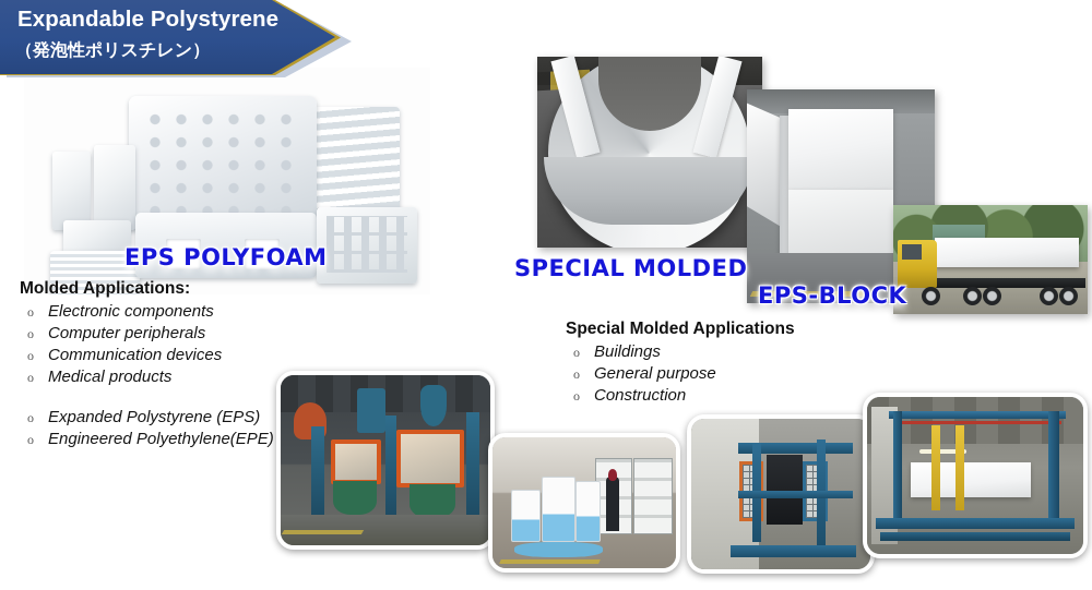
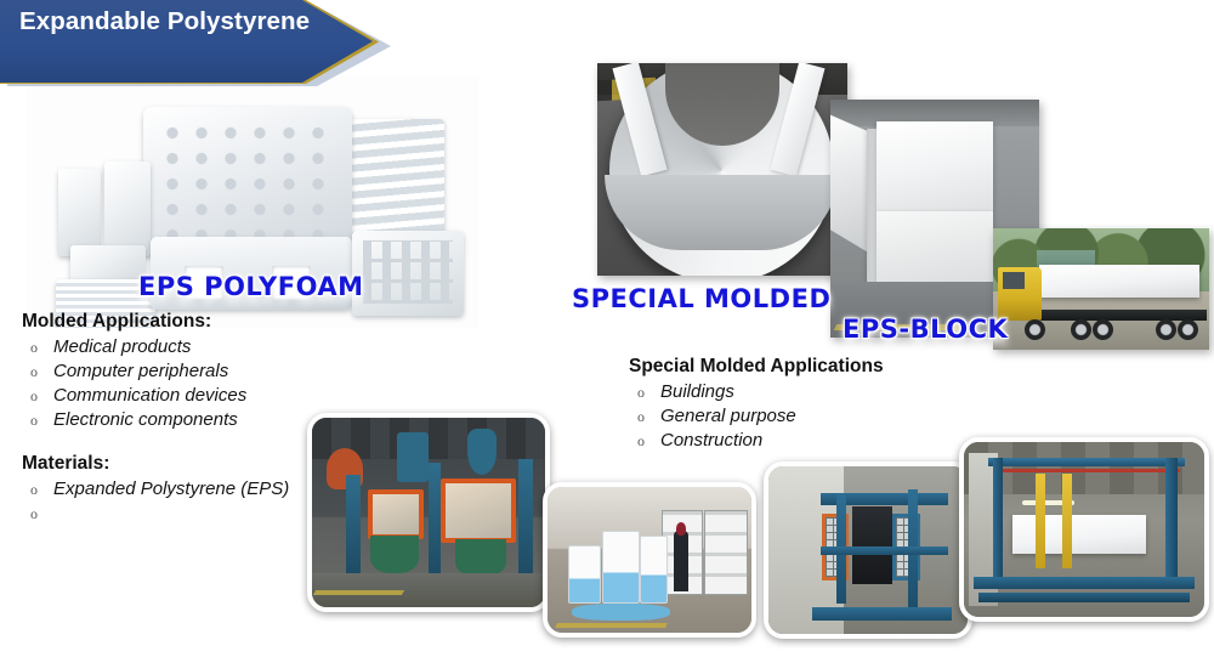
  EPS POLYFOAM
  SPECIAL MOLDED
  EPS-BLOCK
  Expandable Polystyrene
- （発泡性ポリスチレン）
  Molded Applications:
  o
- Electronic components
+ Medical products
  o
  Computer peripherals
  o
  Communication devices
  o
- Medical products
+ Electronic components
+ Materials:
  o
  Expanded Polystyrene (EPS)
  o
- Engineered Polyethylene(EPE)
  Special Molded Applications
  o
  Buildings
  o
  General purpose
  o
  Construction
